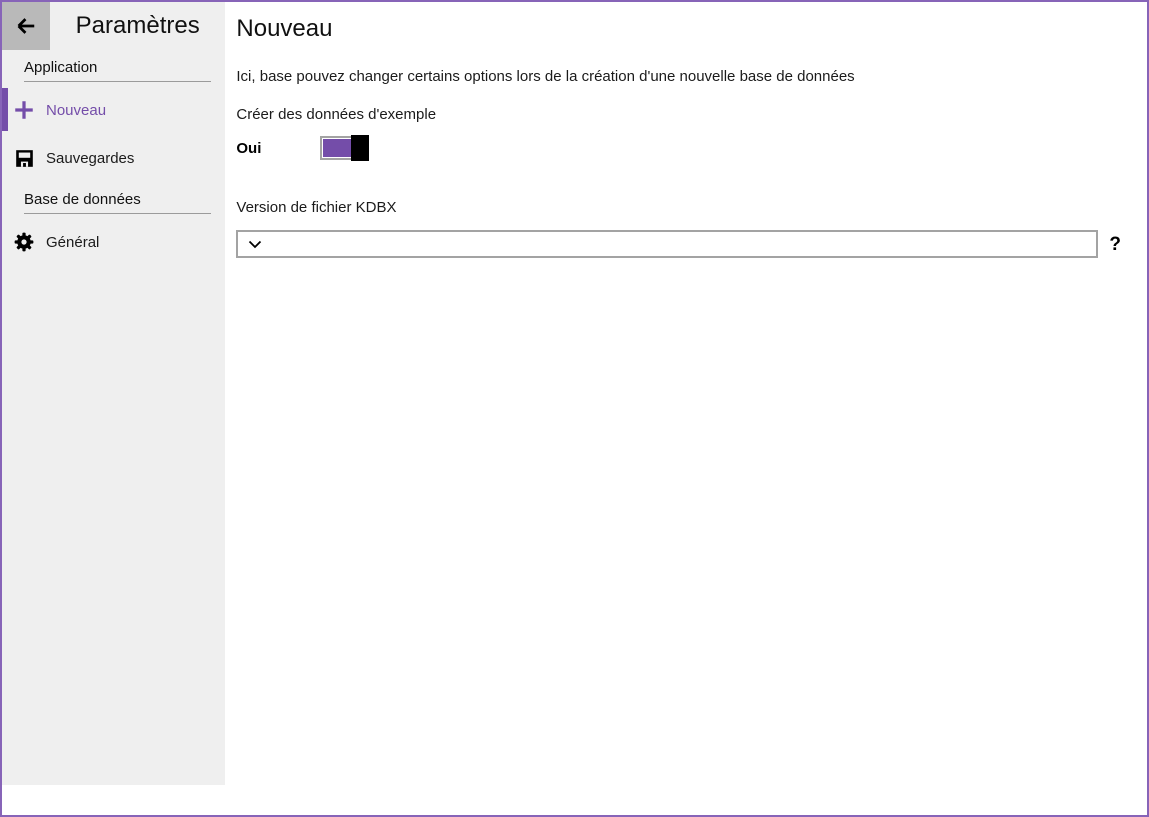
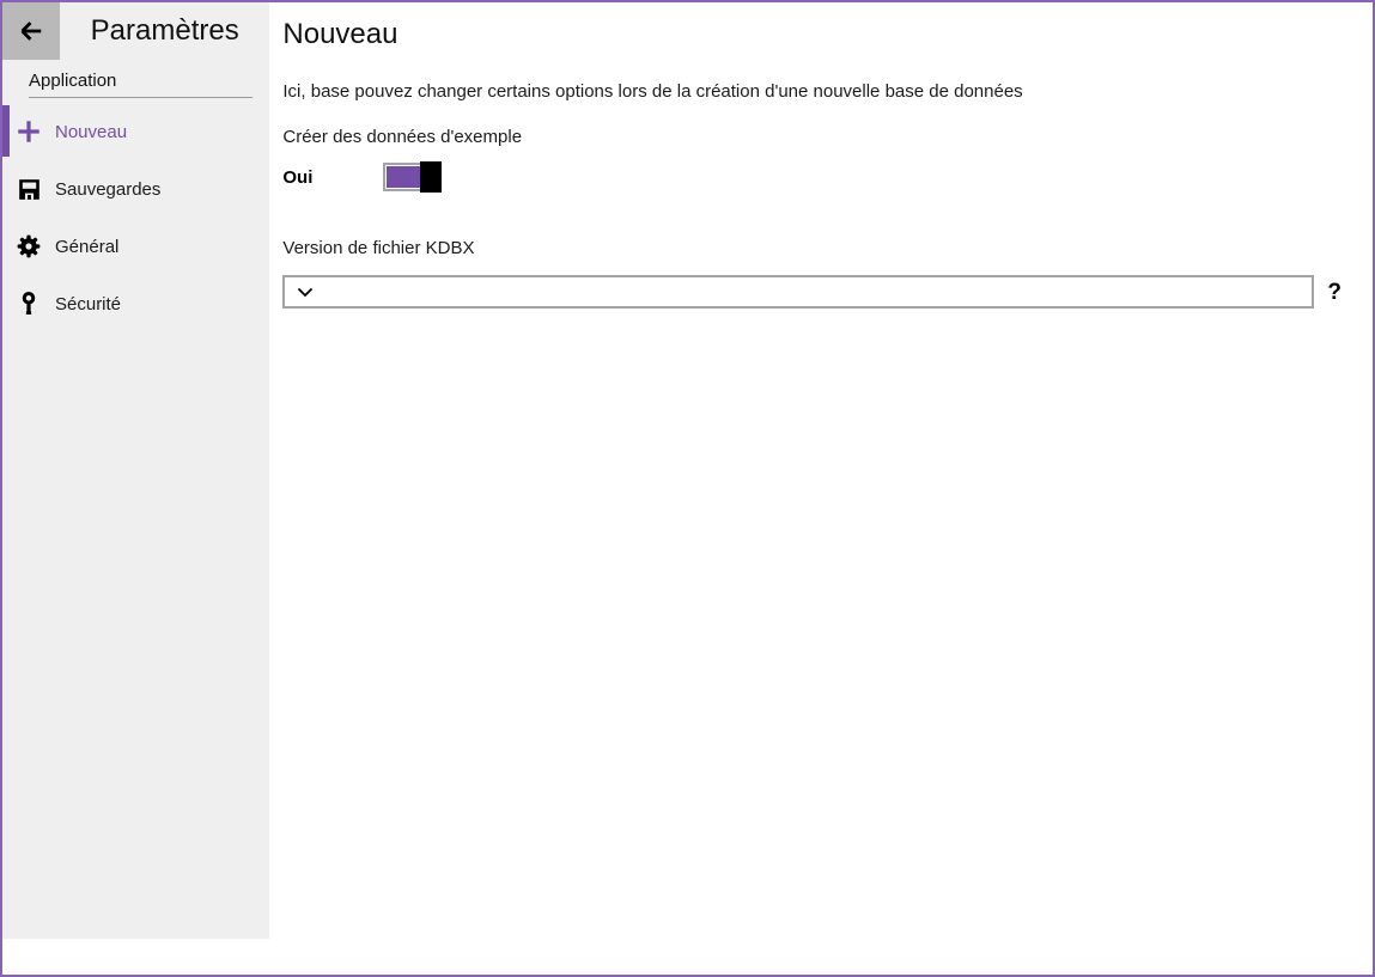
  Paramètres
  Application
  Nouveau
  Sauvegardes
- Base de données
  Général
+ Sécurité
  Nouveau
  Ici, base pouvez changer certains options lors de la création d'une nouvelle base de données
  Créer des données d'exemple
  Oui
  Version de fichier KDBX
  ?
